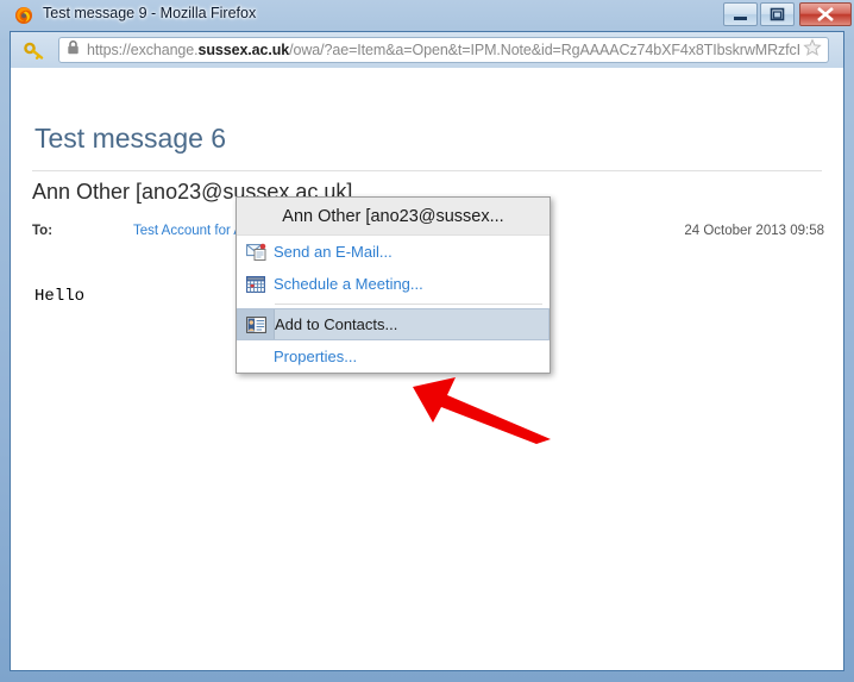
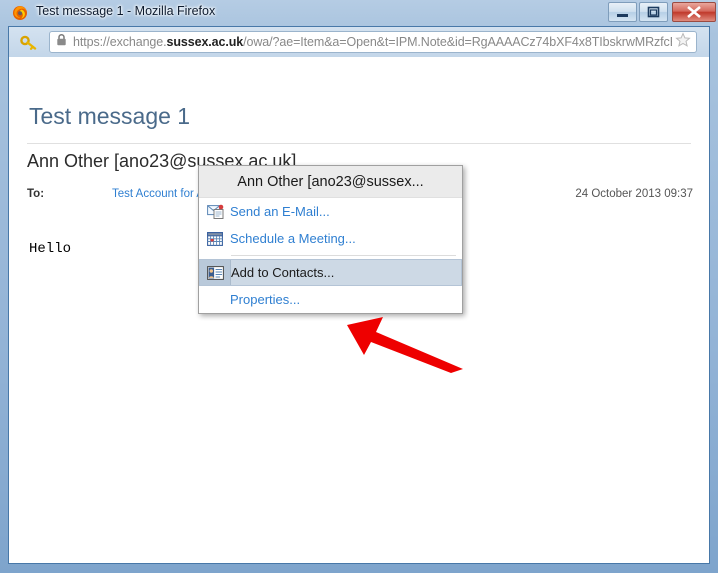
- Test message 9 - Mozilla Firefox
+ Test message 1 - Mozilla Firefox
  https://exchange.sussex.ac.uk/owa/?ae=Item&a=Open&t=IPM.Note&id=RgAAAACz74bXF4x8TIbskrwMRzfc
- Test message 6
+ Test message 1
  Ann Other [ano23@sussex.ac.uk]
  To:
  Test Account for
- 24 October 2013 09:58
+ 24 October 2013 09:37
  Hello
  Ann Other [ano23@sussex...
  Send an E-Mail...
  Schedule a Meeting...
  Add to Contacts...
  Properties...
